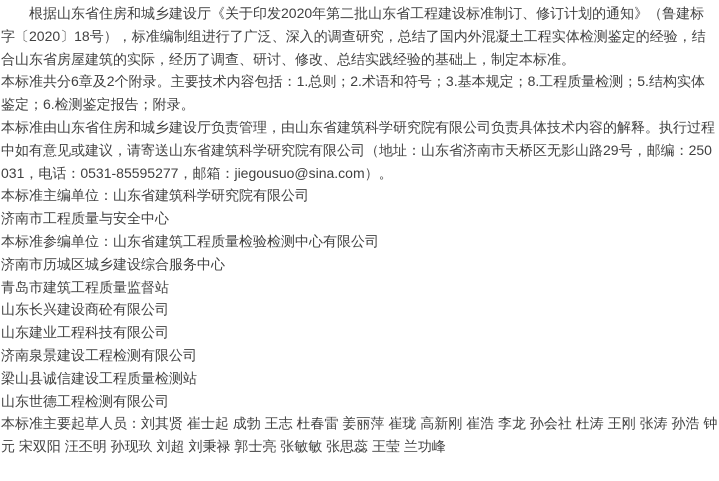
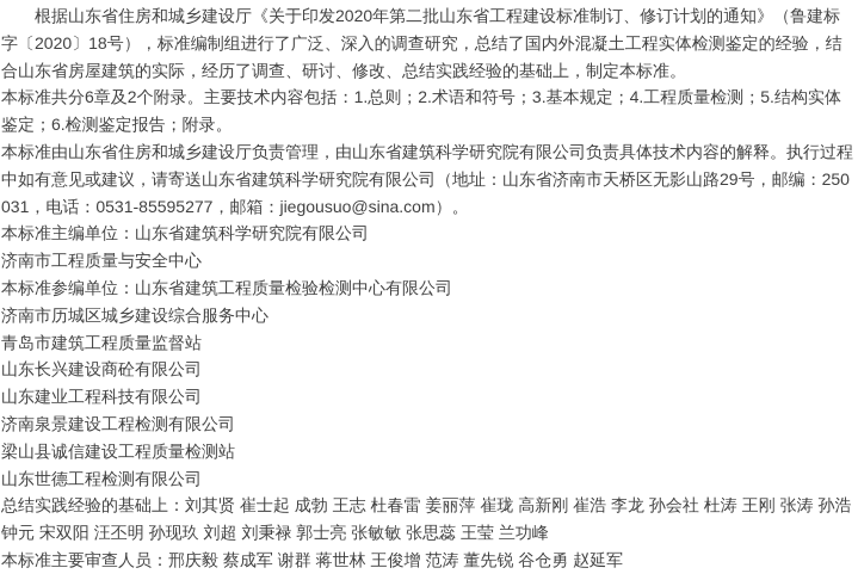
  根据山东省住房和城乡建设厅《关于印发2020年第二批山东省工程建设标准制订、修订计划的通知》（鲁建标字〔2020〕18号），标准编制组进行了广泛、深入的调查研究，总结了国内外混凝土工程实体检测鉴定的经验，结合山东省房屋建筑的实际，经历了调查、研讨、修改、总结实践经验的基础上，制定本标准。
- 本标准共分6章及2个附录。主要技术内容包括：1.总则；2.术语和符号；3.基本规定；8.工程质量检测；5.结构实体鉴定；6.检测鉴定报告；附录。
+ 本标准共分6章及2个附录。主要技术内容包括：1.总则；2.术语和符号；3.基本规定；4.工程质量检测；5.结构实体鉴定；6.检测鉴定报告；附录。
  本标准由山东省住房和城乡建设厅负责管理，由山东省建筑科学研究院有限公司负责具体技术内容的解释。执行过程中如有意见或建议，请寄送山东省建筑科学研究院有限公司（地址：山东省济南市天桥区无影山路29号，邮编：250031，电话：0531-85595277，邮箱：jiegousuo@sina.com）。
  本标准主编单位：山东省建筑科学研究院有限公司
  济南市工程质量与安全中心
  本标准参编单位：山东省建筑工程质量检验检测中心有限公司
  济南市历城区城乡建设综合服务中心
  青岛市建筑工程质量监督站
  山东长兴建设商砼有限公司
  山东建业工程科技有限公司
  济南泉景建设工程检测有限公司
  梁山县诚信建设工程质量检测站
  山东世德工程检测有限公司
- 本标准主要起草人员：刘其贤 崔士起 成勃 王志 杜春雷 姜丽萍 崔珑 高新刚 崔浩 李龙 孙会社 杜涛 王刚 张涛 孙浩 钟元 宋双阳 汪丕明 孙现玖 刘超 刘秉禄 郭士亮 张敏敏 张思蕊 王莹 兰功峰
+ 总结实践经验的基础上：刘其贤 崔士起 成勃 王志 杜春雷 姜丽萍 崔珑 高新刚 崔浩 李龙 孙会社 杜涛 王刚 张涛 孙浩 钟元 宋双阳 汪丕明 孙现玖 刘超 刘秉禄 郭士亮 张敏敏 张思蕊 王莹 兰功峰
+ 本标准主要审查人员：邢庆毅 蔡成军 谢群 蒋世林 王俊增 范涛 董先锐 谷仓勇 赵延军
